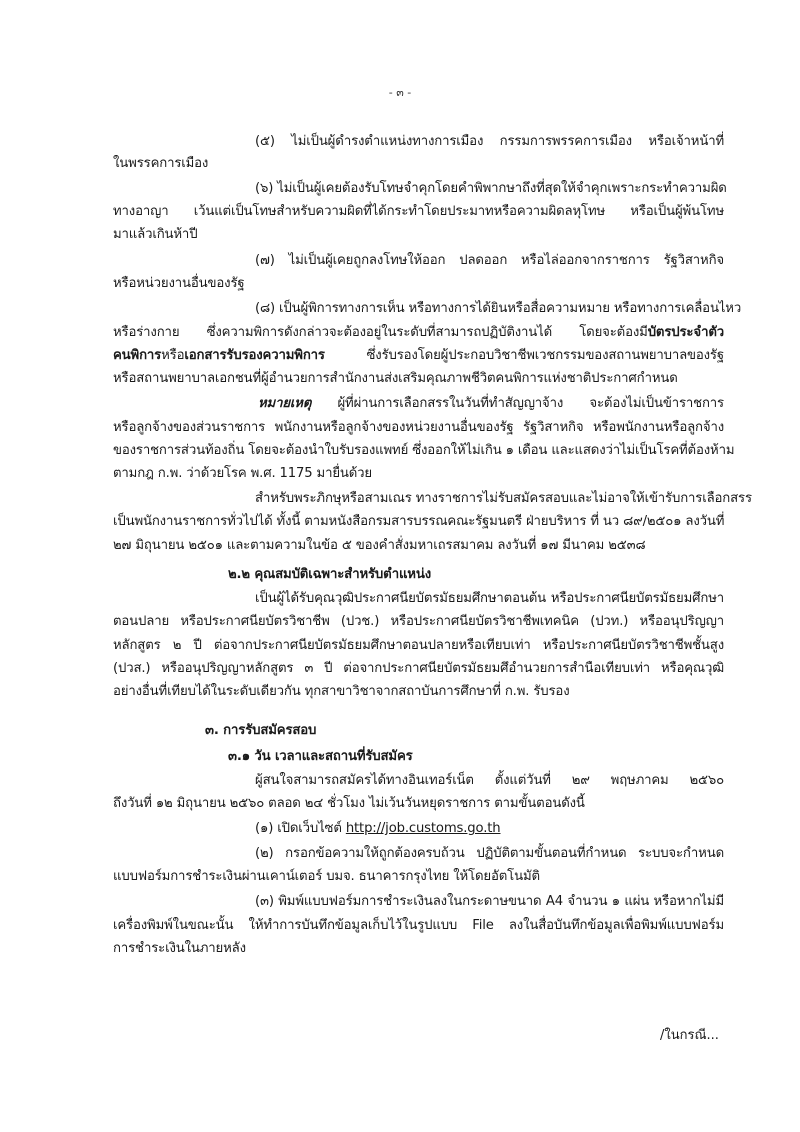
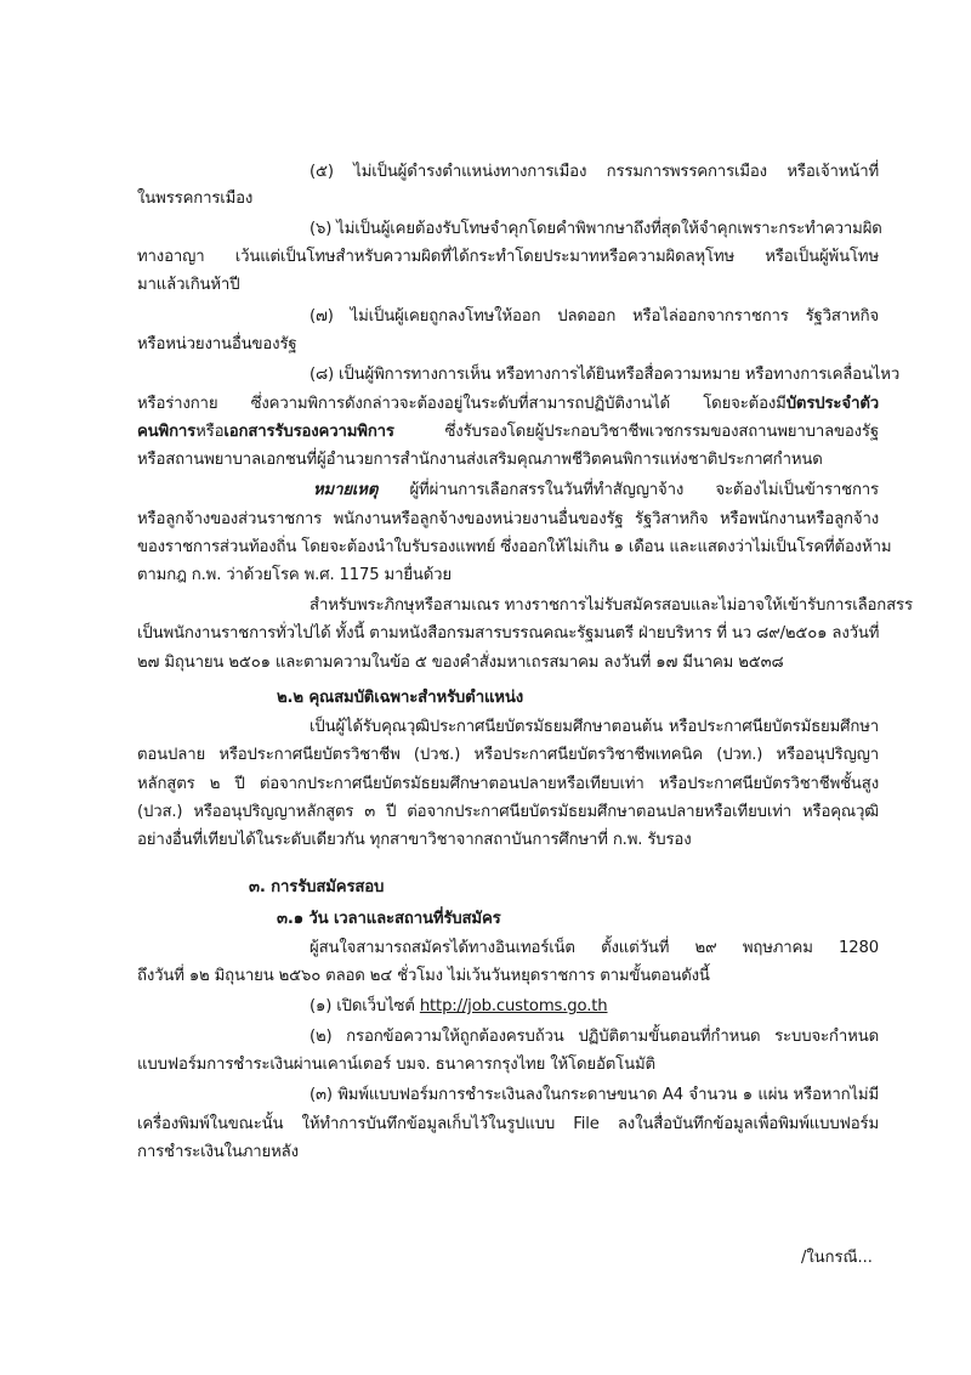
- - ๓ -
  (๕) ไม่เป็นผู้ดำรงตำแหน่งทางการเมือง กรรมการพรรคการเมือง หรือเจ้าหน้าที่
  ในพรรคการเมือง
  (๖) ไม่เป็นผู้เคยต้องรับโทษจำคุกโดยคำพิพากษาถึงที่สุดให้จำคุกเพราะกระทำความผิด
  ทางอาญา เว้นแต่เป็นโทษสำหรับความผิดที่ได้กระทำโดยประมาทหรือความผิดลหุโทษ หรือเป็นผู้พ้นโทษ
  มาแล้วเกินห้าปี
  (๗) ไม่เป็นผู้เคยถูกลงโทษให้ออก ปลดออก หรือไล่ออกจากราชการ รัฐวิสาหกิจ
  หรือหน่วยงานอื่นของรัฐ
  (๘) เป็นผู้พิการทางการเห็น หรือทางการได้ยินหรือสื่อความหมาย หรือทางการเคลื่อนไหว
  หรือร่างกาย ซึ่งความพิการดังกล่าวจะต้องอยู่ในระดับที่สามารถปฏิบัติงานได้ โดยจะต้องมีบัตรประจำตัว
  คนพิการหรือเอกสารรับรองความพิการ ซึ่งรับรองโดยผู้ประกอบวิชาชีพเวชกรรมของสถานพยาบาลของรัฐ
  หรือสถานพยาบาลเอกชนที่ผู้อำนวยการสำนักงานส่งเสริมคุณภาพชีวิตคนพิการแห่งชาติประกาศกำหนด
  หมายเหตุ ผู้ที่ผ่านการเลือกสรรในวันที่ทำสัญญาจ้าง จะต้องไม่เป็นข้าราชการ
  หรือลูกจ้างของส่วนราชการ พนักงานหรือลูกจ้างของหน่วยงานอื่นของรัฐ รัฐวิสาหกิจ หรือพนักงานหรือลูกจ้าง
  ของราชการส่วนท้องถิ่น โดยจะต้องนำใบรับรองแพทย์ ซึ่งออกให้ไม่เกิน ๑ เดือน และแสดงว่าไม่เป็นโรคที่ต้องห้าม
  ตามกฎ ก.พ. ว่าด้วยโรค พ.ศ. 1175 มายื่นด้วย
  สำหรับพระภิกษุหรือสามเณร ทางราชการไม่รับสมัครสอบและไม่อาจให้เข้ารับการเลือกสรร
  เป็นพนักงานราชการทั่วไปได้ ทั้งนี้ ตามหนังสือกรมสารบรรณคณะรัฐมนตรี ฝ่ายบริหาร ที่ นว ๘๙/๒๕๐๑ ลงวันที่
  ๒๗ มิถุนายน ๒๕๐๑ และตามความในข้อ ๕ ของคำสั่งมหาเถรสมาคม ลงวันที่ ๑๗ มีนาคม ๒๕๓๘
  ๒.๒ คุณสมบัติเฉพาะสำหรับตำแหน่ง
  เป็นผู้ได้รับคุณวุฒิประกาศนียบัตรมัธยมศึกษาตอนต้น หรือประกาศนียบัตรมัธยมศึกษา
  ตอนปลาย หรือประกาศนียบัตรวิชาชีพ (ปวช.) หรือประกาศนียบัตรวิชาชีพเทคนิค (ปวท.) หรืออนุปริญญา
  หลักสูตร ๒ ปี ต่อจากประกาศนียบัตรมัธยมศึกษาตอนปลายหรือเทียบเท่า หรือประกาศนียบัตรวิชาชีพชั้นสูง
- (ปวส.) หรืออนุปริญญาหลักสูตร ๓ ปี ต่อจากประกาศนียบัตรมัธยมศึอำนวยการสำนือเทียบเท่า หรือคุณวุฒิ
+ (ปวส.) หรืออนุปริญญาหลักสูตร ๓ ปี ต่อจากประกาศนียบัตรมัธยมศึกษาตอนปลายหรือเทียบเท่า หรือคุณวุฒิ
  อย่างอื่นที่เทียบได้ในระดับเดียวกัน ทุกสาขาวิชาจากสถาบันการศึกษาที่ ก.พ. รับรอง
  ๓. การรับสมัครสอบ
  ๓.๑ วัน เวลาและสถานที่รับสมัคร
- ผู้สนใจสามารถสมัครได้ทางอินเทอร์เน็ต ตั้งแต่วันที่ ๒๙ พฤษภาคม ๒๕๖๐
+ ผู้สนใจสามารถสมัครได้ทางอินเทอร์เน็ต ตั้งแต่วันที่ ๒๙ พฤษภาคม 1280
  ถึงวันที่ ๑๒ มิถุนายน ๒๕๖๐ ตลอด ๒๔ ชั่วโมง ไม่เว้นวันหยุดราชการ ตามขั้นตอนดังนี้
  (๑) เปิดเว็บไซต์ http://job.customs.go.th
  (๒) กรอกข้อความให้ถูกต้องครบถ้วน ปฏิบัติตามขั้นตอนที่กำหนด ระบบจะกำหนด
  แบบฟอร์มการชำระเงินผ่านเคาน์เตอร์ บมจ. ธนาคารกรุงไทย ให้โดยอัตโนมัติ
  (๓) พิมพ์แบบฟอร์มการชำระเงินลงในกระดาษขนาด A4 จำนวน ๑ แผ่น หรือหากไม่มี
  เครื่องพิมพ์ในขณะนั้น ให้ทำการบันทึกข้อมูลเก็บไว้ในรูปแบบ File ลงในสื่อบันทึกข้อมูลเพื่อพิมพ์แบบฟอร์ม
  การชำระเงินในภายหลัง
  /ในกรณี...
